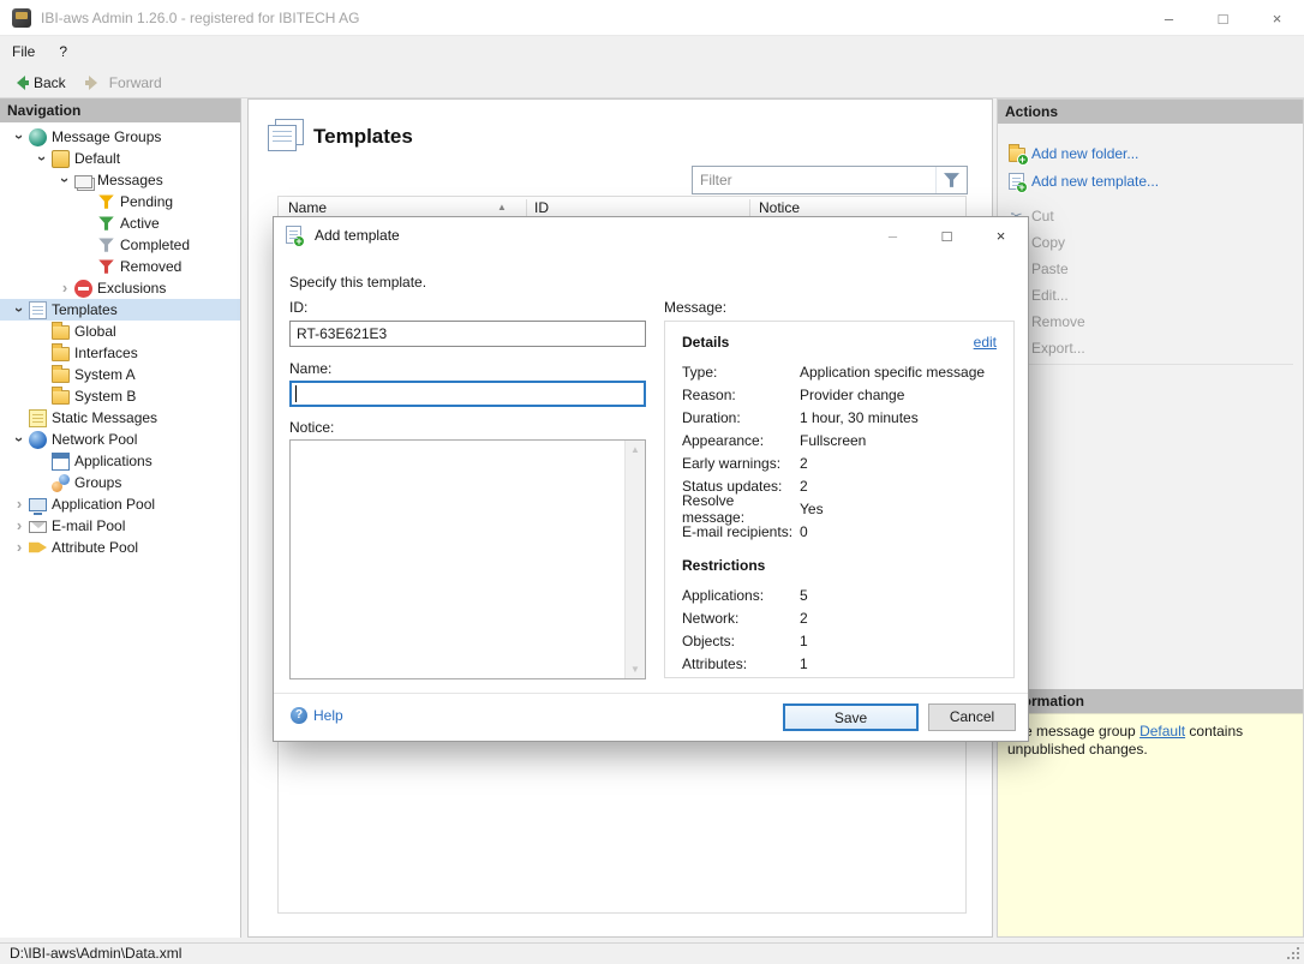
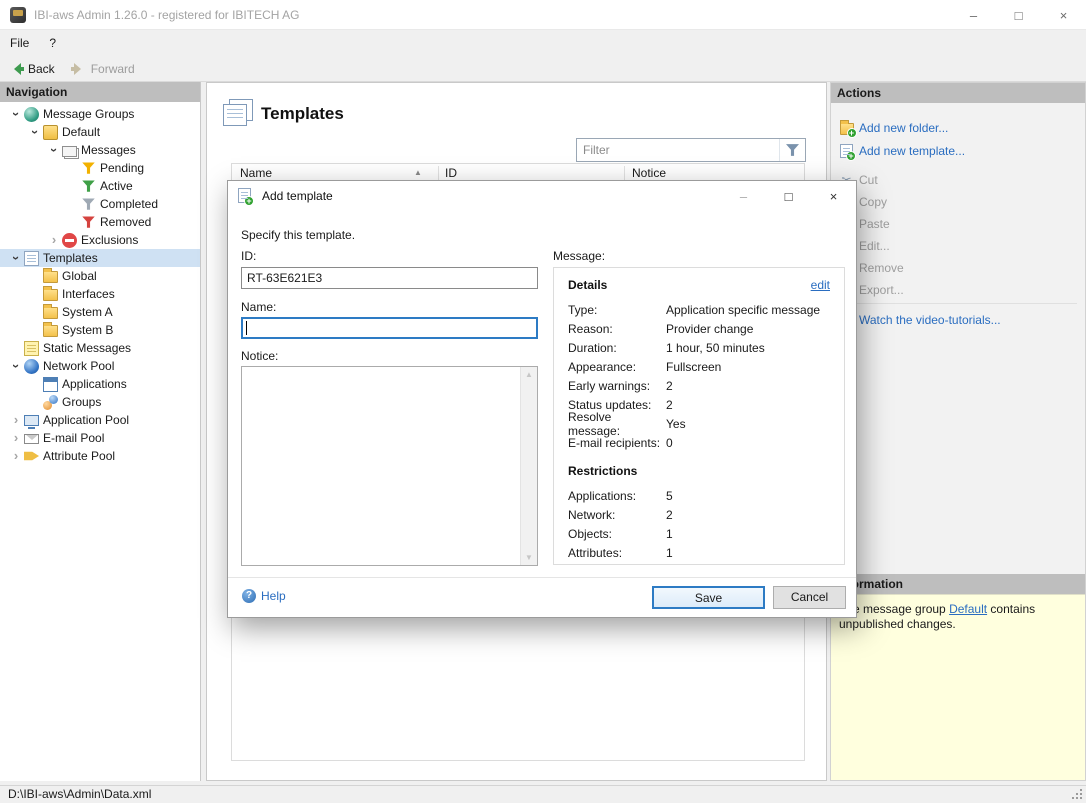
  IBI-aws Admin 1.26.0 - registered for IBITECH AG
  –
  □
  ×
  File
  ?
  Back
  Forward
  Navigation
  Message Groups
  Default
  Messages
  Pending
  Active
  Completed
  Removed
  ›
  Exclusions
  Templates
  Global
  Interfaces
  System A
  System B
  Static Messages
  Network Pool
  Applications
  Groups
  ›
  Application Pool
  ›
  E-mail Pool
  ›
  Attribute Pool
  Templates
  Filter
  Name
  ▲
  ID
  Notice
  Actions
  Add new folder...
  Add new template...
  Cut
  Copy
  Paste
  Edit...
  Remove
  Export...
+ Watch the video-tutorials...
  message group Default contains unpublished changes.
  D:\IBI-aws\Admin\Data.xml
  Add template
  –
  □
  ×
  Specify this template.
  ID:
  RT-63E621E3
  Name:
  Notice:
  ▲
  ▼
  Message:
  Details
  edit
  Type:
  Application specific message
  Reason:
  Provider change
  Duration:
- 1 hour, 30 minutes
+ 1 hour, 50 minutes
  Appearance:
  Fullscreen
  Early warnings:
  2
  Status updates:
  2
  Resolve message:
  Yes
  E-mail recipients:
  0
  Restrictions
  Applications:
  5
  Network:
  2
  Objects:
  1
  Attributes:
  1
  ?
  Help
  Save
  Cancel
